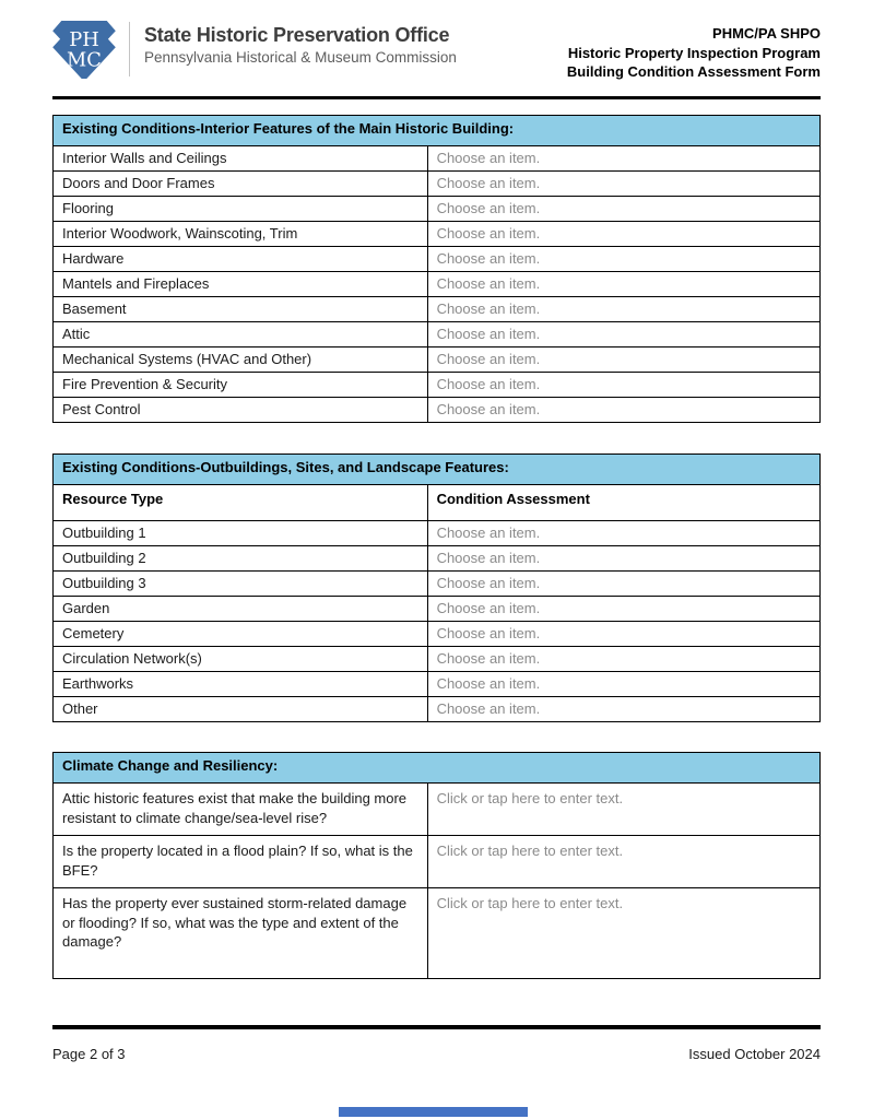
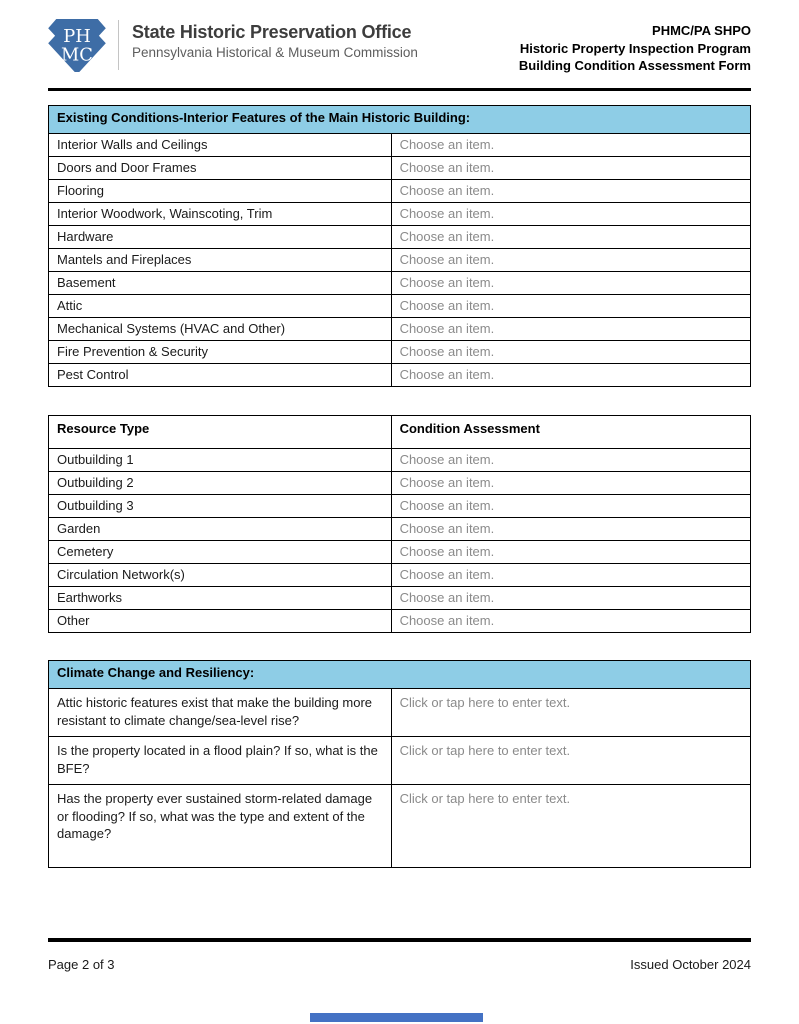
  PH
  MC
  State Historic Preservation Office
  Pennsylvania Historical & Museum Commission
  PHMC/PA SHPO
  Historic Property Inspection Program
  Building Condition Assessment Form
  Existing Conditions-Interior Features of the Main Historic Building:
  Interior Walls and Ceilings	Choose an item.
  Doors and Door Frames	Choose an item.
  Flooring	Choose an item.
  Interior Woodwork, Wainscoting, Trim	Choose an item.
  Hardware	Choose an item.
  Mantels and Fireplaces	Choose an item.
  Basement	Choose an item.
  Attic	Choose an item.
  Mechanical Systems (HVAC and Other)	Choose an item.
  Fire Prevention & Security	Choose an item.
  Pest Control	Choose an item.
- Existing Conditions-Outbuildings, Sites, and Landscape Features:
  Resource Type	Condition Assessment
  Outbuilding 1	Choose an item.
  Outbuilding 2	Choose an item.
  Outbuilding 3	Choose an item.
  Garden	Choose an item.
  Cemetery	Choose an item.
  Circulation Network(s)	Choose an item.
  Earthworks	Choose an item.
  Other	Choose an item.
  Climate Change and Resiliency:
  Attic historic features exist that make the building more resistant to climate change/sea-level rise?	Click or tap here to enter text.
  Is the property located in a flood plain? If so, what is the BFE?	Click or tap here to enter text.
  Has the property ever sustained storm-related damage or flooding? If so, what was the type and extent of the damage?	Click or tap here to enter text.
  Page 2 of 3
  Issued October 2024
